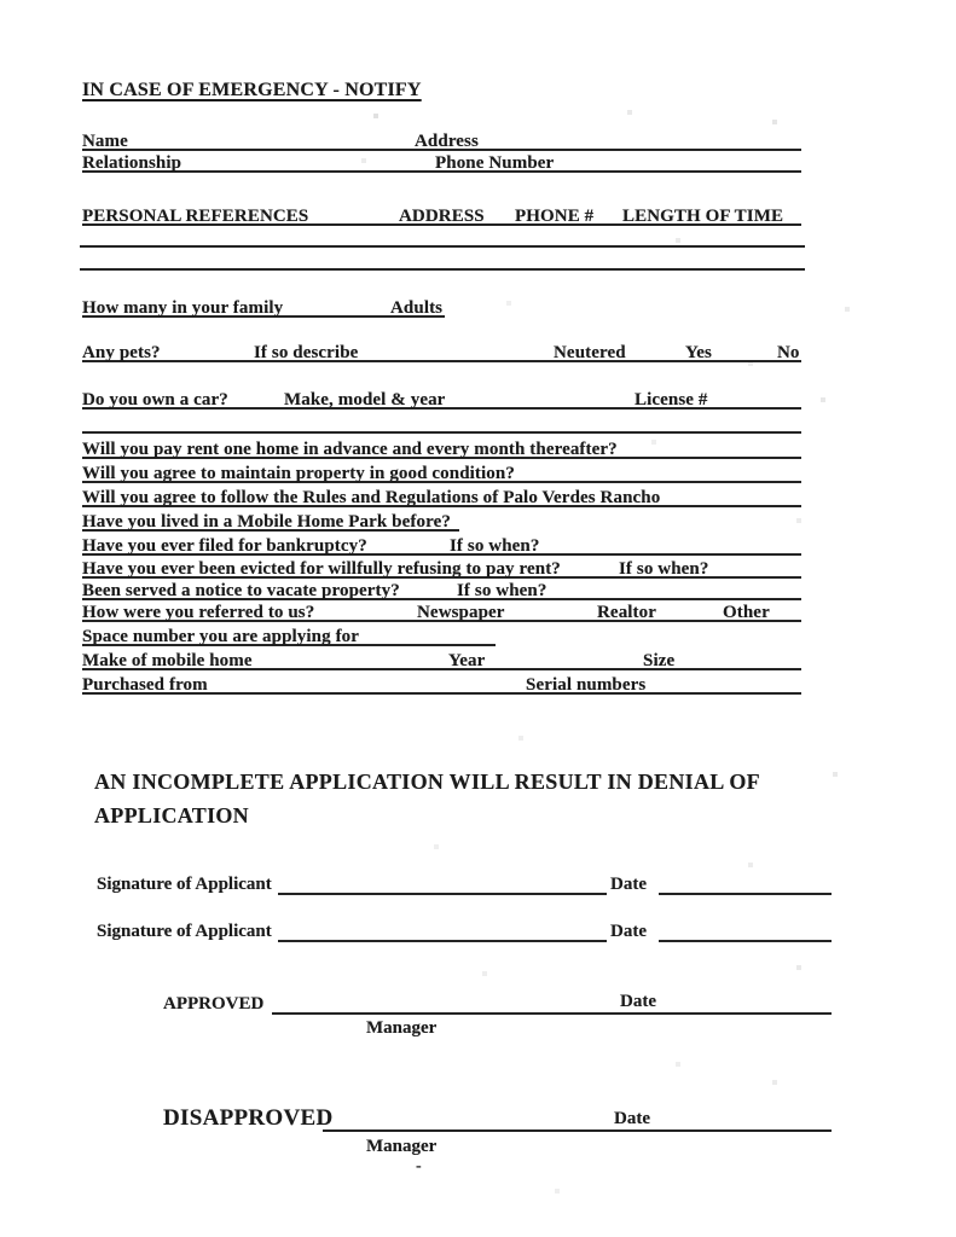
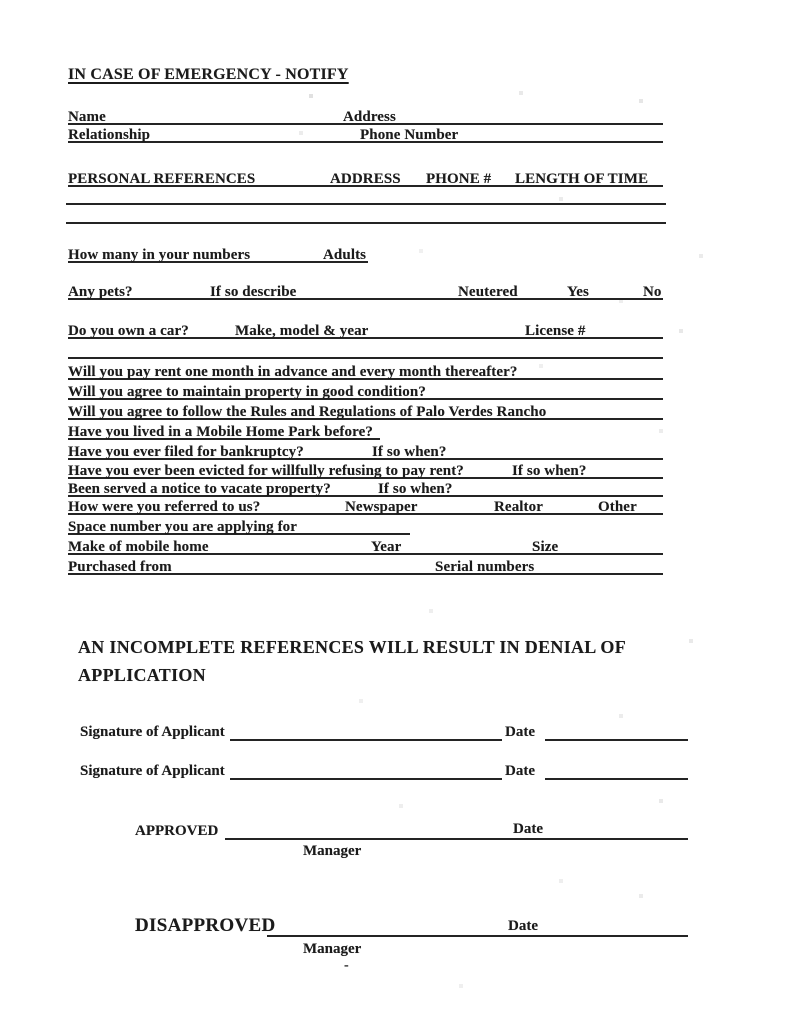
  IN CASE OF EMERGENCY - NOTIFY
  Name
  Address
  Relationship
  Phone Number
  PERSONAL REFERENCES
  ADDRESS
  PHONE #
  LENGTH OF TIME
- How many in your family
+ How many in your numbers
  Adults
  Any pets?
  If so describe
  Neutered
  Yes
  No
  Do you own a car?
  Make, model & year
  License #
- Will you pay rent one home in advance and every month thereafter?
+ Will you pay rent one month in advance and every month thereafter?
  Will you agree to maintain property in good condition?
  Will you agree to follow the Rules and Regulations of Palo Verdes Rancho
  Have you lived in a Mobile Home Park before?
  Have you ever filed for bankruptcy?
  If so when?
  Have you ever been evicted for willfully refusing to pay rent?
  If so when?
  Been served a notice to vacate property?
  If so when?
  How were you referred to us?
  Newspaper
  Realtor
  Other
  Space number you are applying for
  Make of mobile home
  Year
  Size
  Purchased from
  Serial numbers
- AN INCOMPLETE APPLICATION WILL RESULT IN DENIAL OF APPLICATION
+ AN INCOMPLETE REFERENCES WILL RESULT IN DENIAL OF APPLICATION
  Signature of Applicant
  Date
  Signature of Applicant
  Date
  APPROVED
  Date
  Manager
  DISAPPROVED
  Date
  Manager
  -
